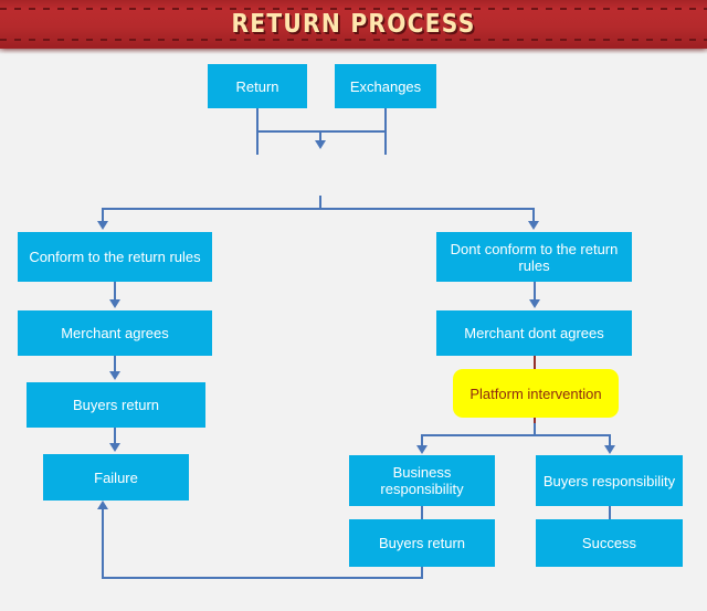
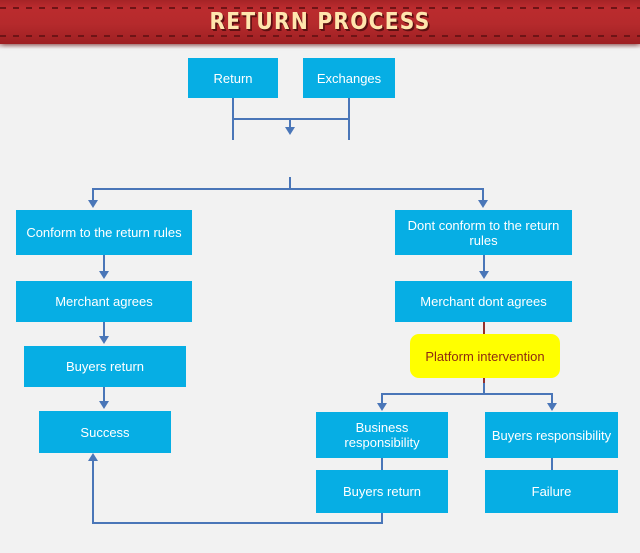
  RETURN PROCESS
  Return
  Exchanges
  Conform to the return rules
  Dont conform to the return rules
  Merchant agrees
  Merchant dont agrees
  Buyers return
  Platform intervention
- Failure
+ Success
  Business responsibility
  Buyers responsibility
  Buyers return
- Success
+ Failure
